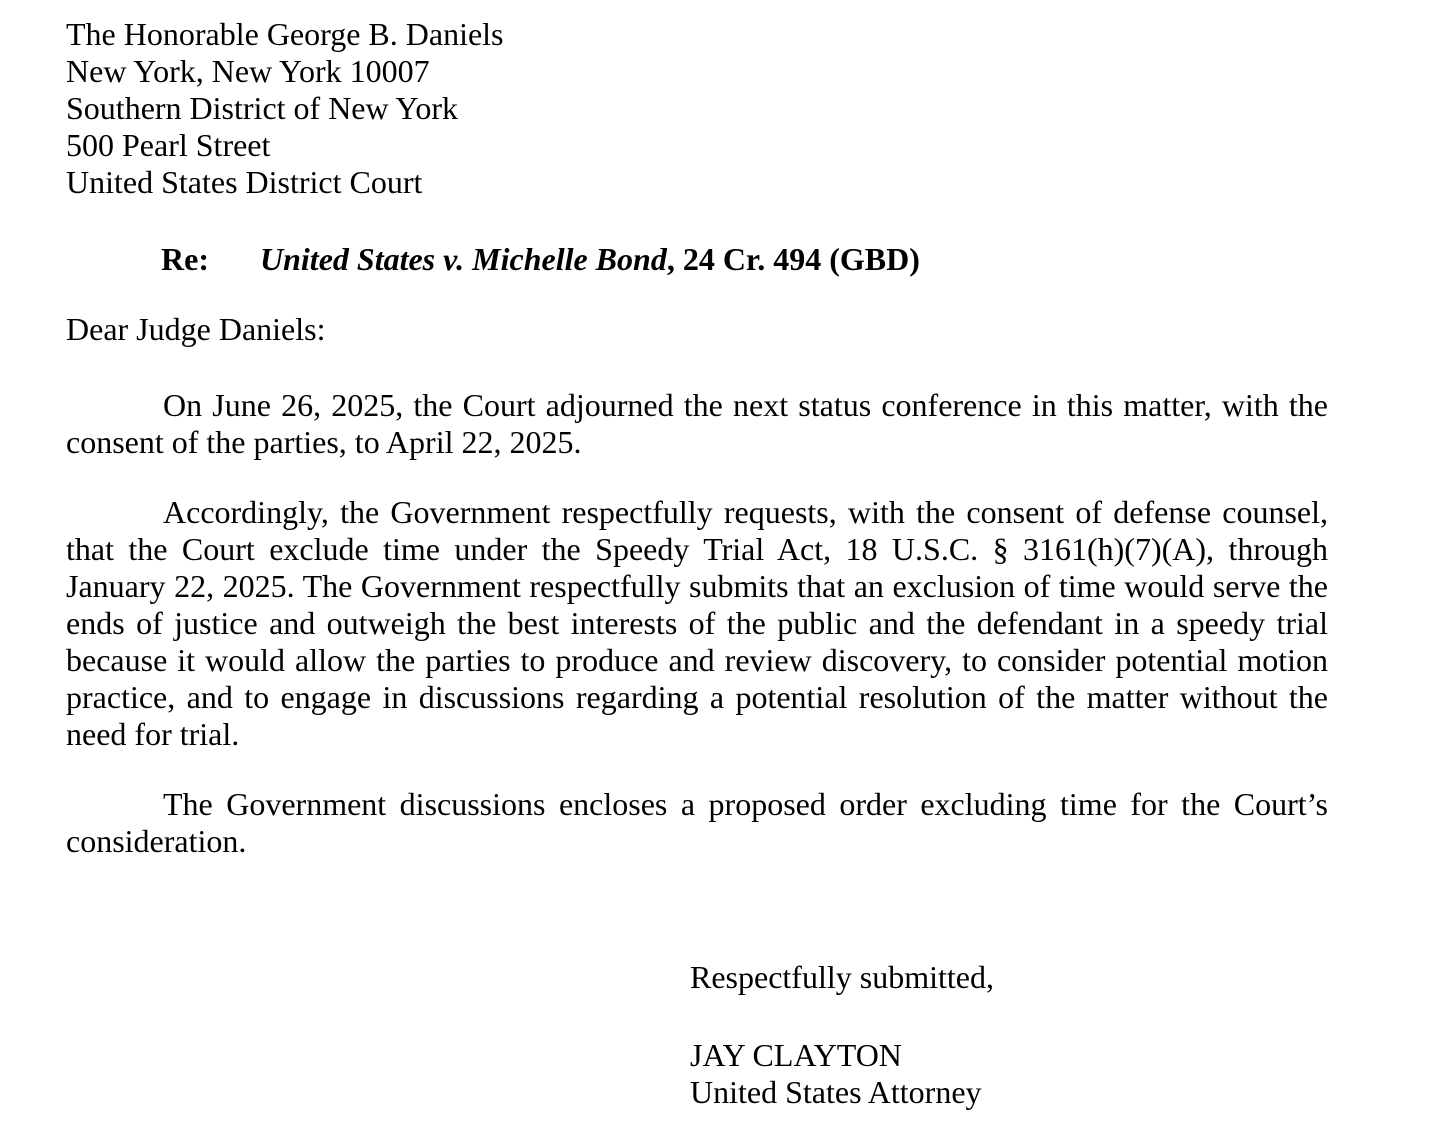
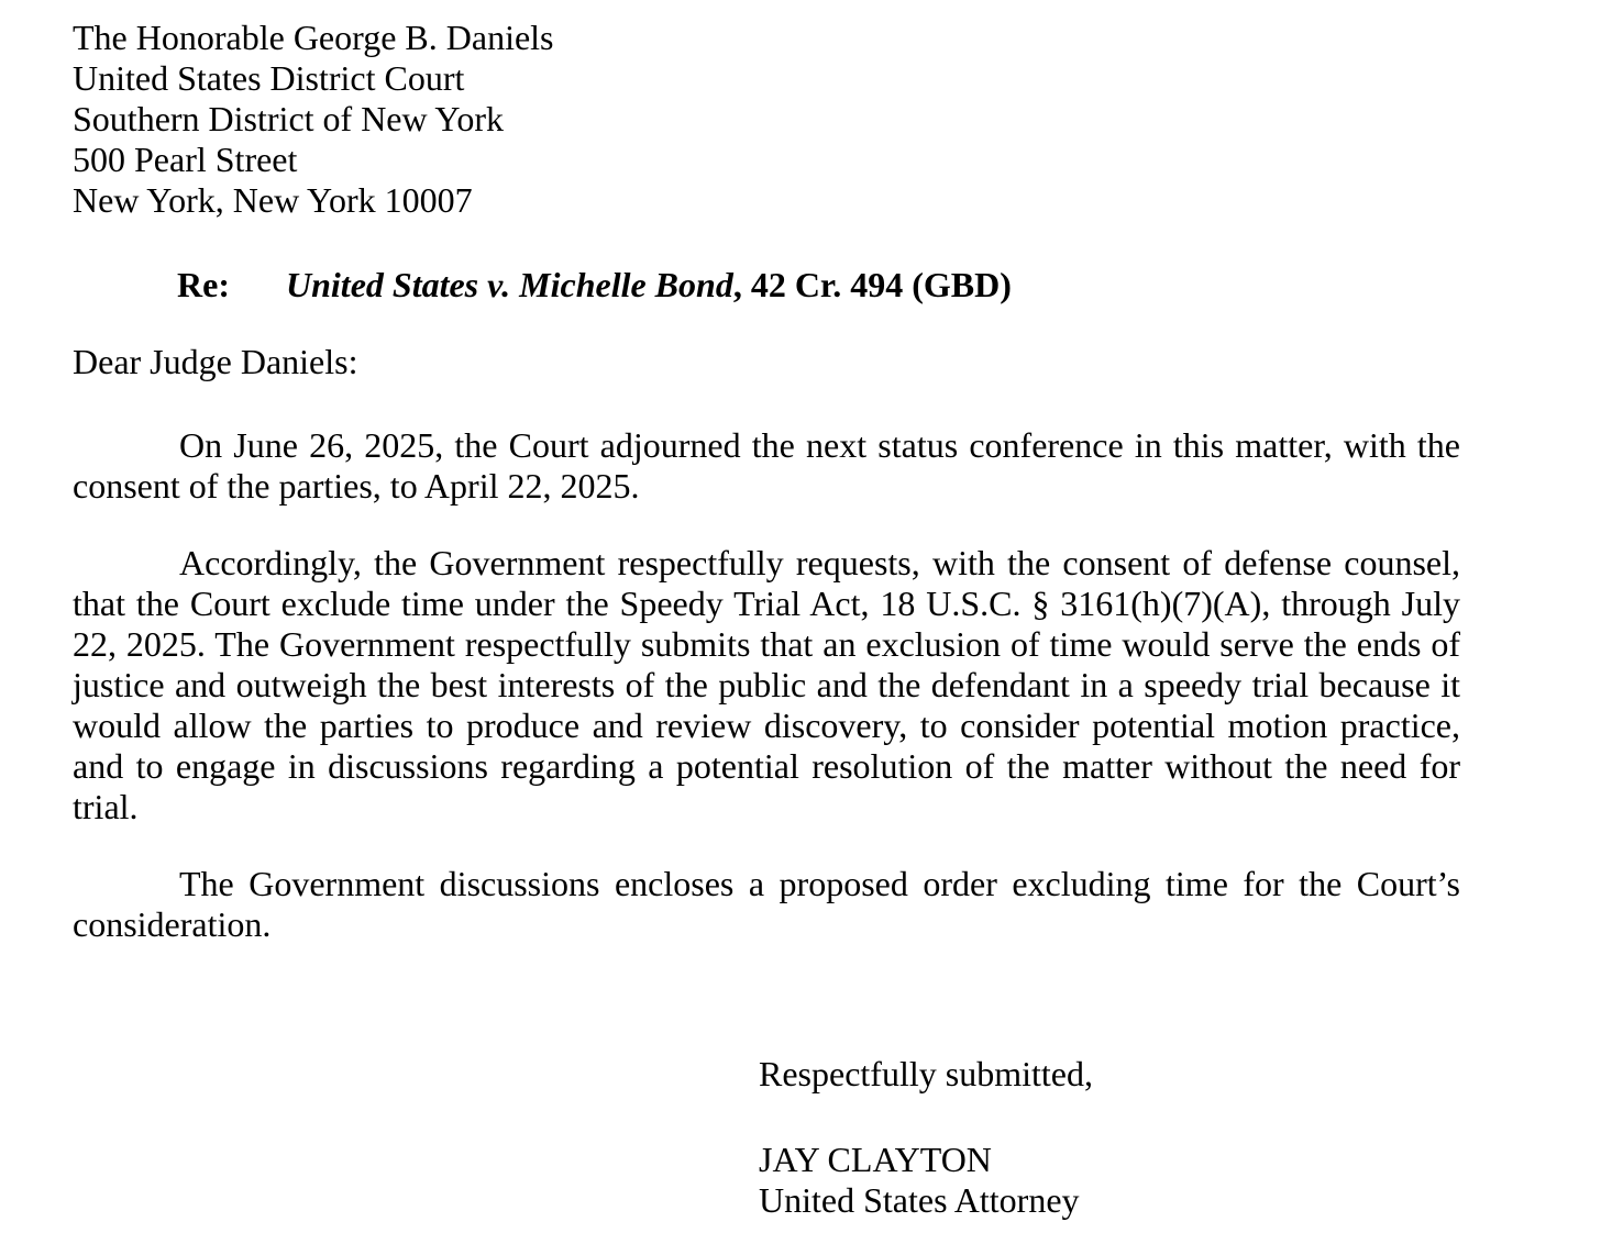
  The Honorable George B. Daniels
- New York, New York 10007
+ United States District Court
  Southern District of New York
  500 Pearl Street
- United States District Court
+ New York, New York 10007
- Re: United States v. Michelle Bond, 24 Cr. 494 (GBD)
+ Re: United States v. Michelle Bond, 42 Cr. 494 (GBD)
  Dear Judge Daniels:
  On June 26, 2025, the Court adjourned the next status conference in this matter, with the consent of the parties, to April 22, 2025.
- Accordingly, the Government respectfully requests, with the consent of defense counsel, that the Court exclude time under the Speedy Trial Act, 18 U.S.C. § 3161(h)(7)(A), through January 22, 2025. The Government respectfully submits that an exclusion of time would serve the ends of justice and outweigh the best interests of the public and the defendant in a speedy trial because it would allow the parties to produce and review discovery, to consider potential motion practice, and to engage in discussions regarding a potential resolution of the matter without the need for trial.
+ Accordingly, the Government respectfully requests, with the consent of defense counsel, that the Court exclude time under the Speedy Trial Act, 18 U.S.C. § 3161(h)(7)(A), through July 22, 2025. The Government respectfully submits that an exclusion of time would serve the ends of justice and outweigh the best interests of the public and the defendant in a speedy trial because it would allow the parties to produce and review discovery, to consider potential motion practice, and to engage in discussions regarding a potential resolution of the matter without the need for trial.
  The Government discussions encloses a proposed order excluding time for the Court’s consideration.
  Respectfully submitted,
  JAY CLAYTON
  United States Attorney
